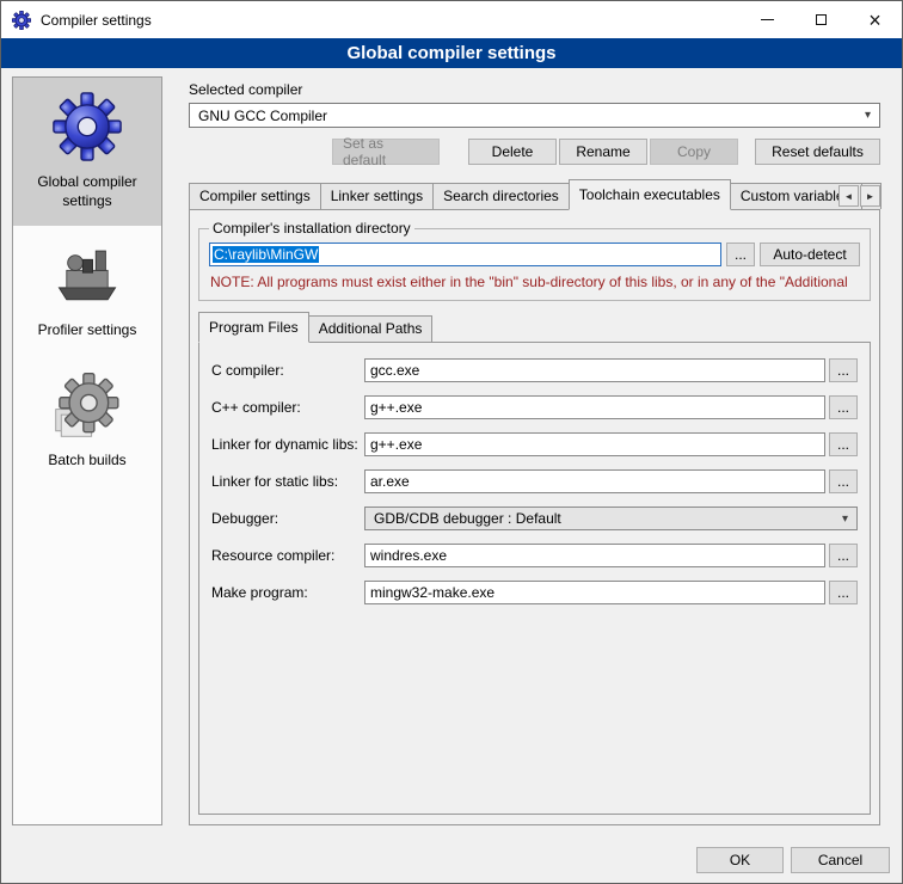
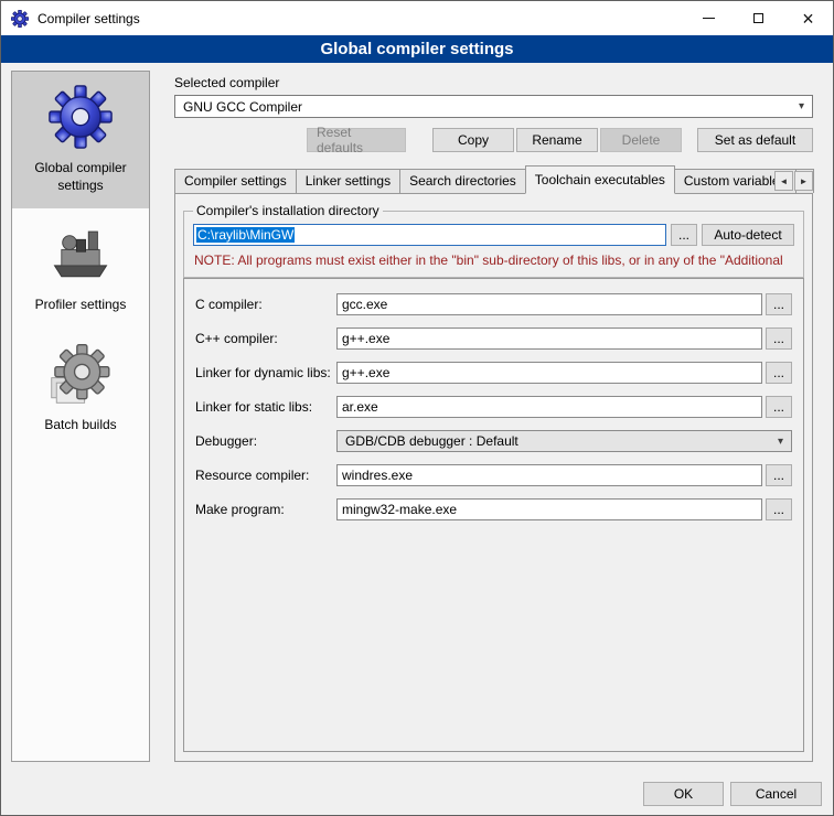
  Compiler settings
  ×
  Global compiler settings
  Global compiler settings
  Profiler settings
  Batch builds
  Selected compiler
  GNU GCC Compiler
  ▾
- Set as default
+ Reset defaults
- Delete
+ Copy
  Rename
- Copy
+ Delete
- Reset defaults
+ Set as default
  Compiler settings
  Linker settings
  Search directories
  Toolchain executables
  Custom variabl
  ◄
  ►
  Compiler's installation directory
  C:\raylib\MinGW
  ...
  Auto-detect
  NOTE: All programs must exist either in the "bin" sub-directory of this libs, or in any of the "Additional
- Program Files
- Additional Paths
  C compiler:
  gcc.exe
  ...
  C++ compiler:
  g++.exe
  ...
  Linker for dynamic libs:
  g++.exe
  ...
  Linker for static libs:
  ar.exe
  ...
  Debugger:
  GDB/CDB debugger : Default
  ▾
  Resource compiler:
  windres.exe
  ...
  Make program:
  mingw32-make.exe
  ...
  OK
  Cancel
